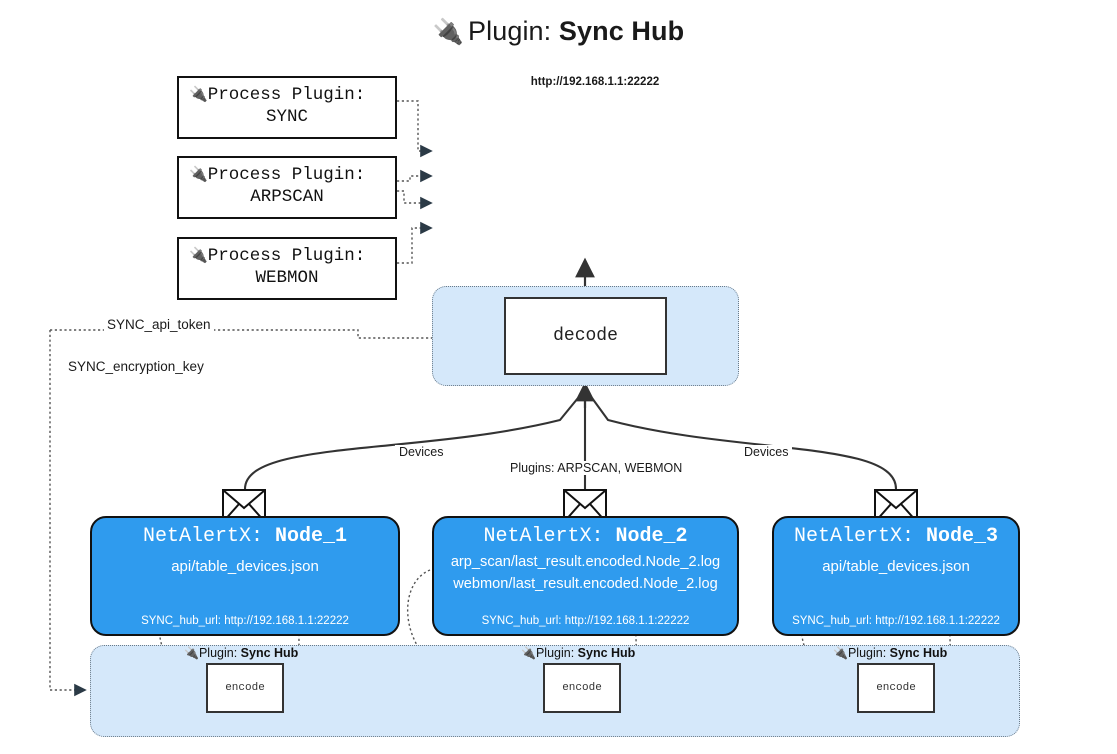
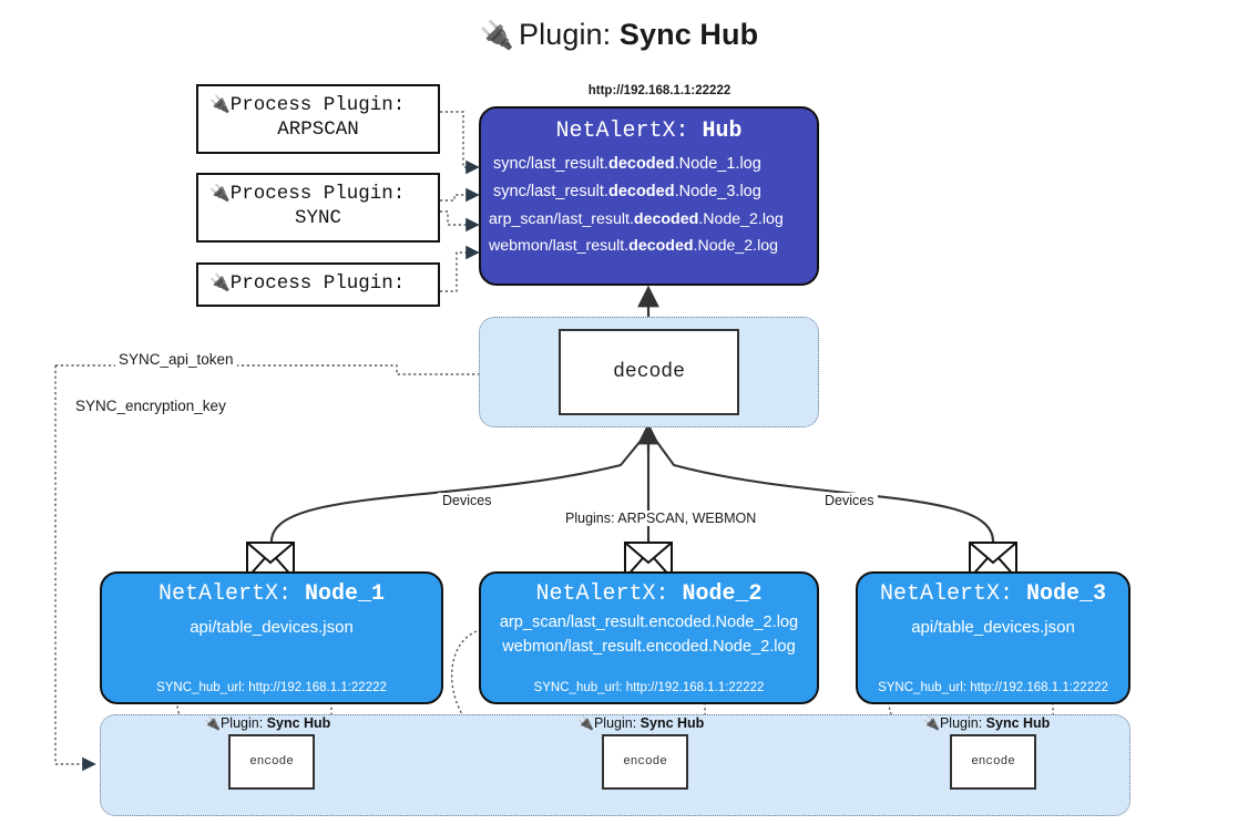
  🔌 Plugin: Sync Hub
  🔌Process Plugin:
- SYNC
+ ARPSCAN
  🔌Process Plugin:
- ARPSCAN
+ SYNC
  🔌Process Plugin:
- WEBMON
  http://192.168.1.1:22222
+ NetAlertX: Hub
+ sync/last_result.decoded.Node_1.log
+ sync/last_result.decoded.Node_3.log
+ arp_scan/last_result.decoded.Node_2.log
+ webmon/last_result.decoded.Node_2.log
  decode
  SYNC_api_token
  SYNC_encryption_key
  Devices
  Devices
  Plugins: ARPSCAN, WEBMON
  NetAlertX: Node_1
  api/table_devices.json
  SYNC_hub_url: http://192.168.1.1:22222
  NetAlertX: Node_2
  arp_scan/last_result.encoded.Node_2.log
  webmon/last_result.encoded.Node_2.log
  SYNC_hub_url: http://192.168.1.1:22222
  NetAlertX: Node_3
  api/table_devices.json
  SYNC_hub_url: http://192.168.1.1:22222
  🔌Plugin: Sync Hub
  🔌Plugin: Sync Hub
  🔌Plugin: Sync Hub
  encode
  encode
  encode
